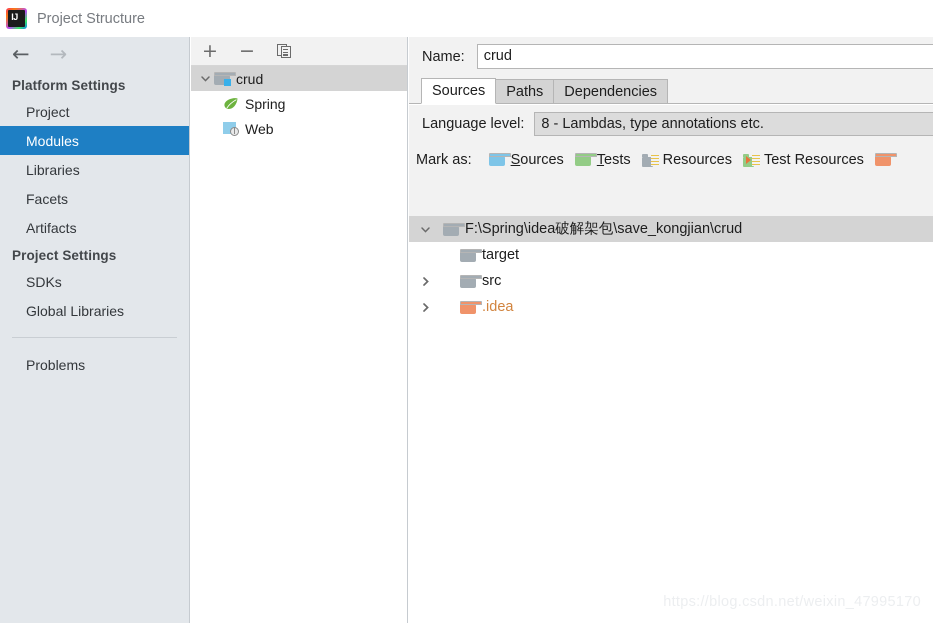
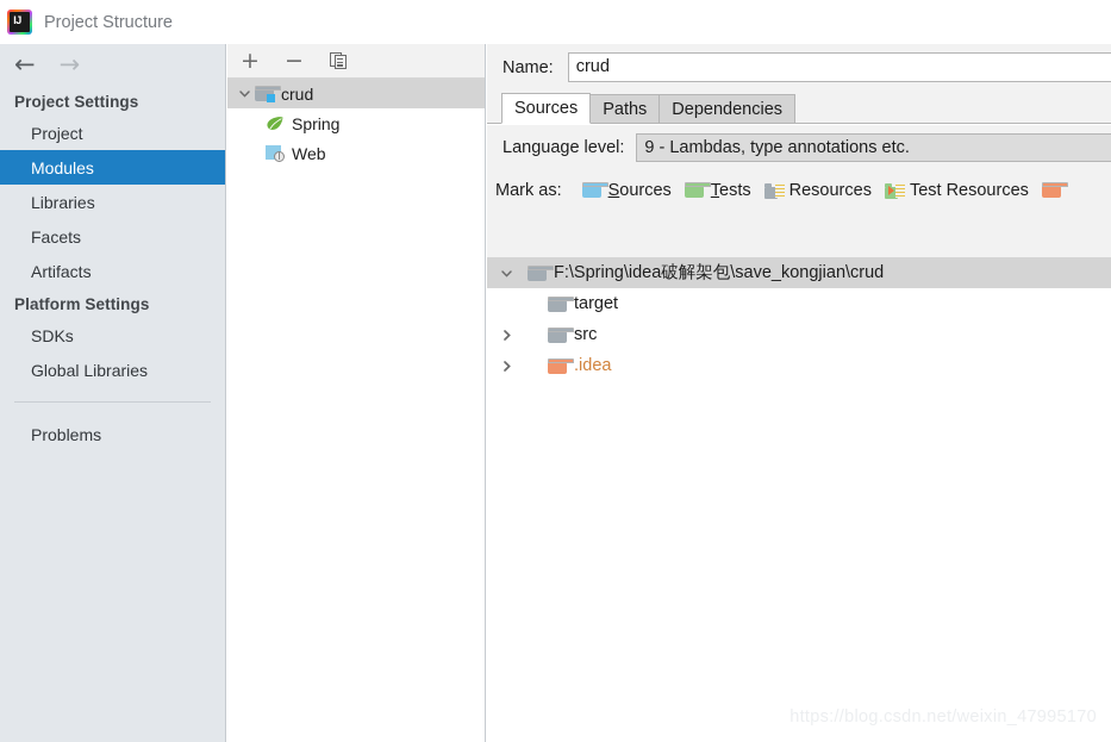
  IJ
  Project Structure
  ←
  →
- Platform Settings
+ Project Settings
  Project
  Modules
  Libraries
  Facets
  Artifacts
- Project Settings
+ Platform Settings
  SDKs
  Global Libraries
  Problems
  +
  −
  crud
  Spring
  Web
  Name:
  crud
  Sources
  Paths
  Dependencies
  Language level:
- 8 - Lambdas, type annotations etc.
+ 9 - Lambdas, type annotations etc.
  Mark as:
  Sources
  Tests
  Resources
  Test Resources
  F:\Spring\idea破解架包\save_kongjian\crud
  target
  src
  .idea
